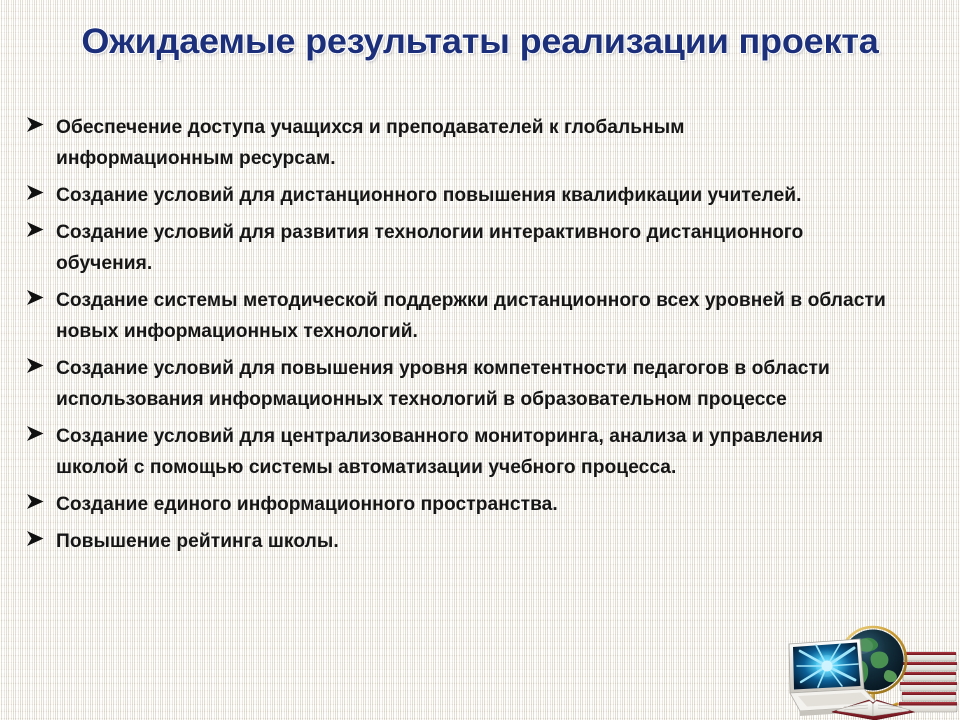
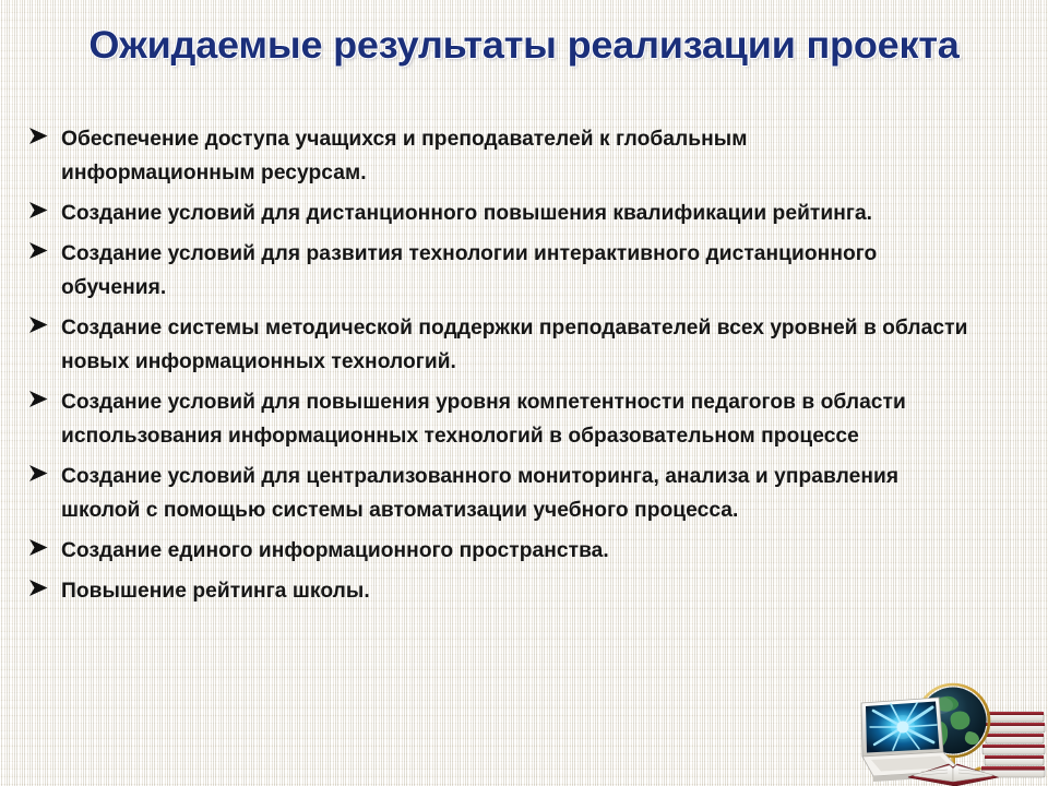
  Ожидаемые результаты реализации проекта
  Обеспечение доступа учащихся и преподавателей к глобальным информационным ресурсам.
- Создание условий для дистанционного повышения квалификации учителей.
+ Создание условий для дистанционного повышения квалификации рейтинга.
  Создание условий для развития технологии интерактивного дистанционного обучения.
- Создание системы методической поддержки дистанционного всех уровней в области новых информационных технологий.
+ Создание системы методической поддержки преподавателей всех уровней в области новых информационных технологий.
  Создание условий для повышения уровня компетентности педагогов в области использования информационных технологий в образовательном процессе
  Создание условий для централизованного мониторинга, анализа и управления школой с помощью системы автоматизации учебного процесса.
  Создание единого информационного пространства.
  Повышение рейтинга школы.
